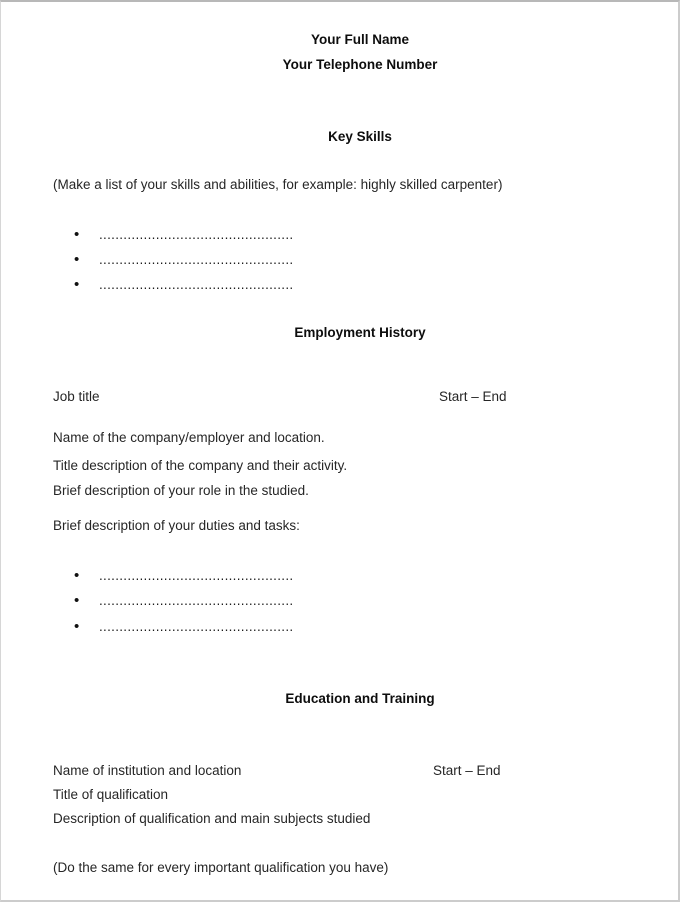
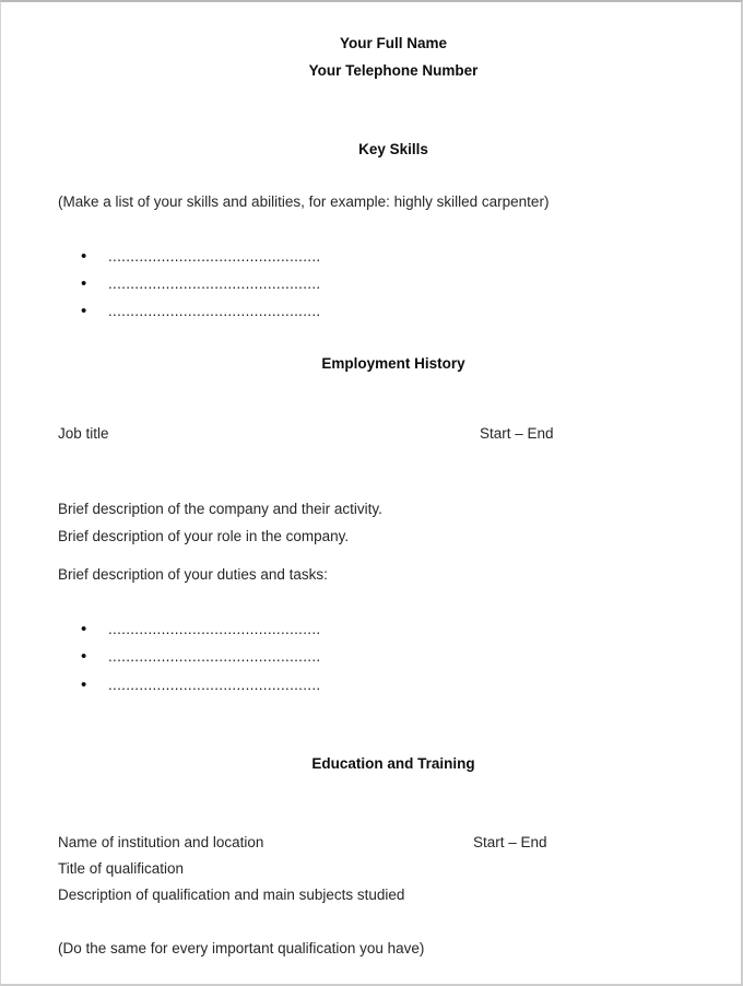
  Your Full Name
  Your Telephone Number
  Key Skills
  (Make a list of your skills and abilities, for example: highly skilled carpenter)
  • ................................................
  • ................................................
  • ................................................
  Employment History
  Job title
  Start – End
- Name of the company/employer and location.
- Title description of the company and their activity.
+ Brief description of the company and their activity.
- Brief description of your role in the studied.
+ Brief description of your role in the company.
  Brief description of your duties and tasks:
  • ................................................
  • ................................................
  • ................................................
  Education and Training
  Name of institution and location
  Start – End
  Title of qualification
  Description of qualification and main subjects studied
  (Do the same for every important qualification you have)
